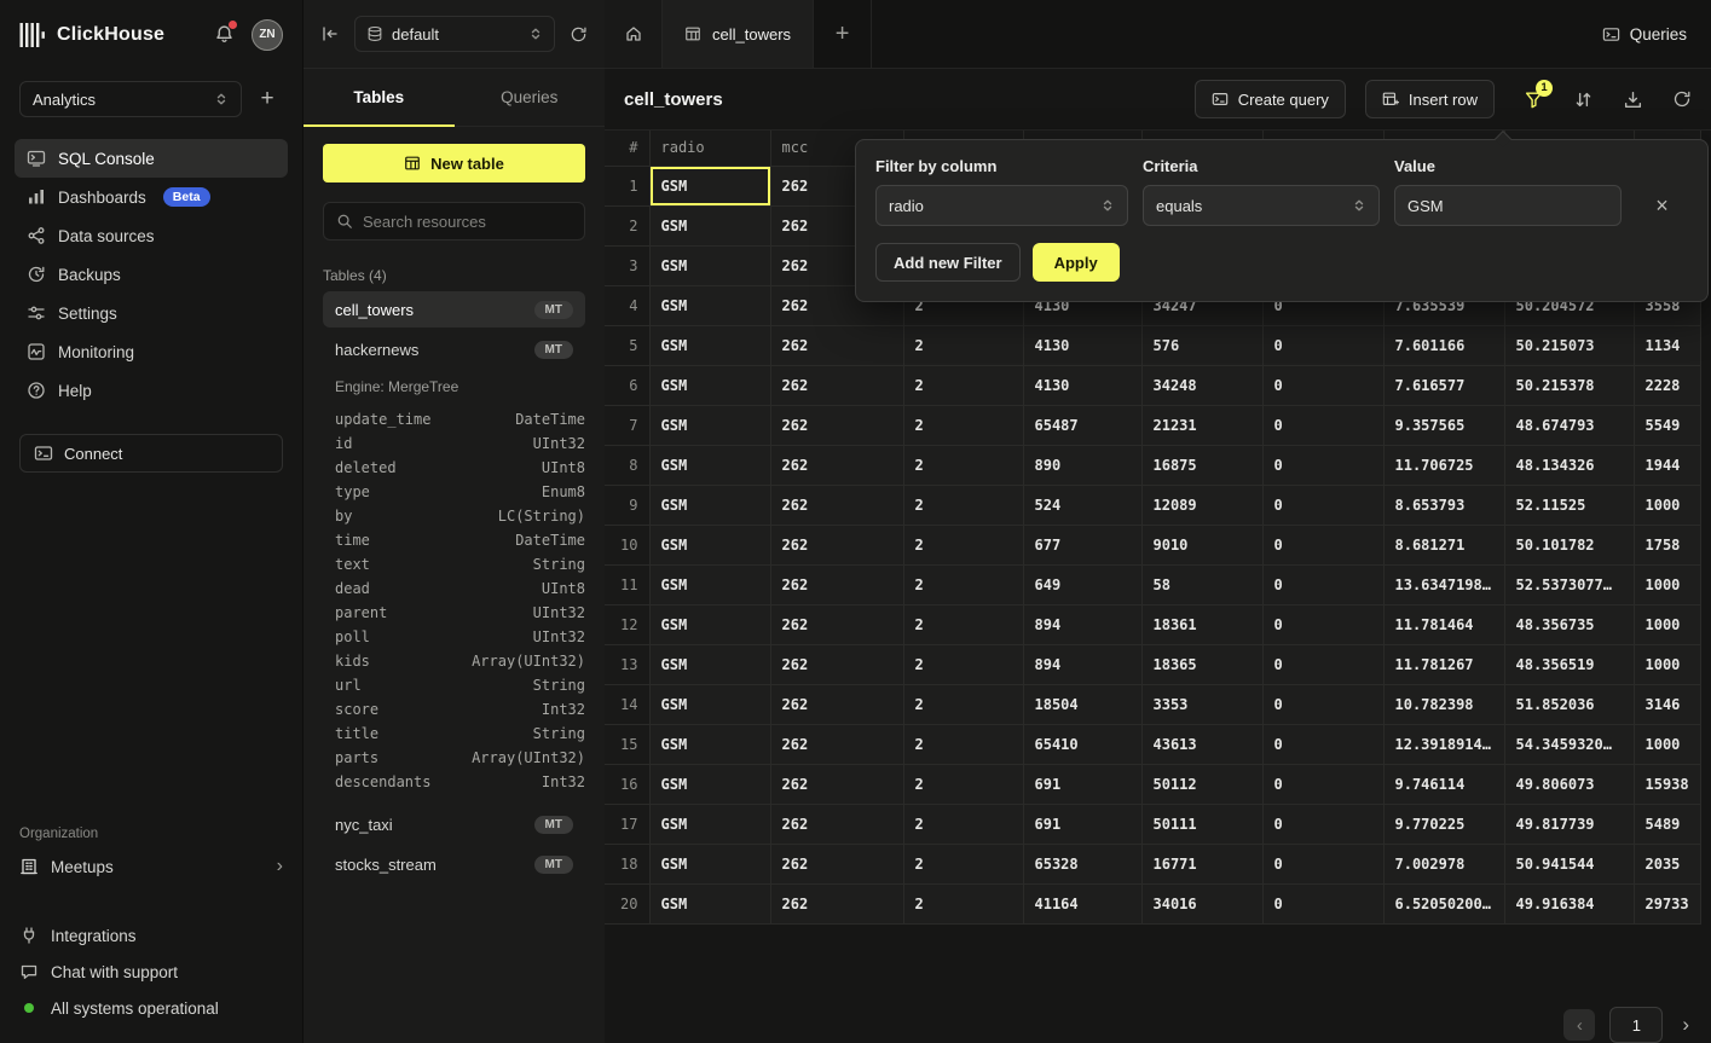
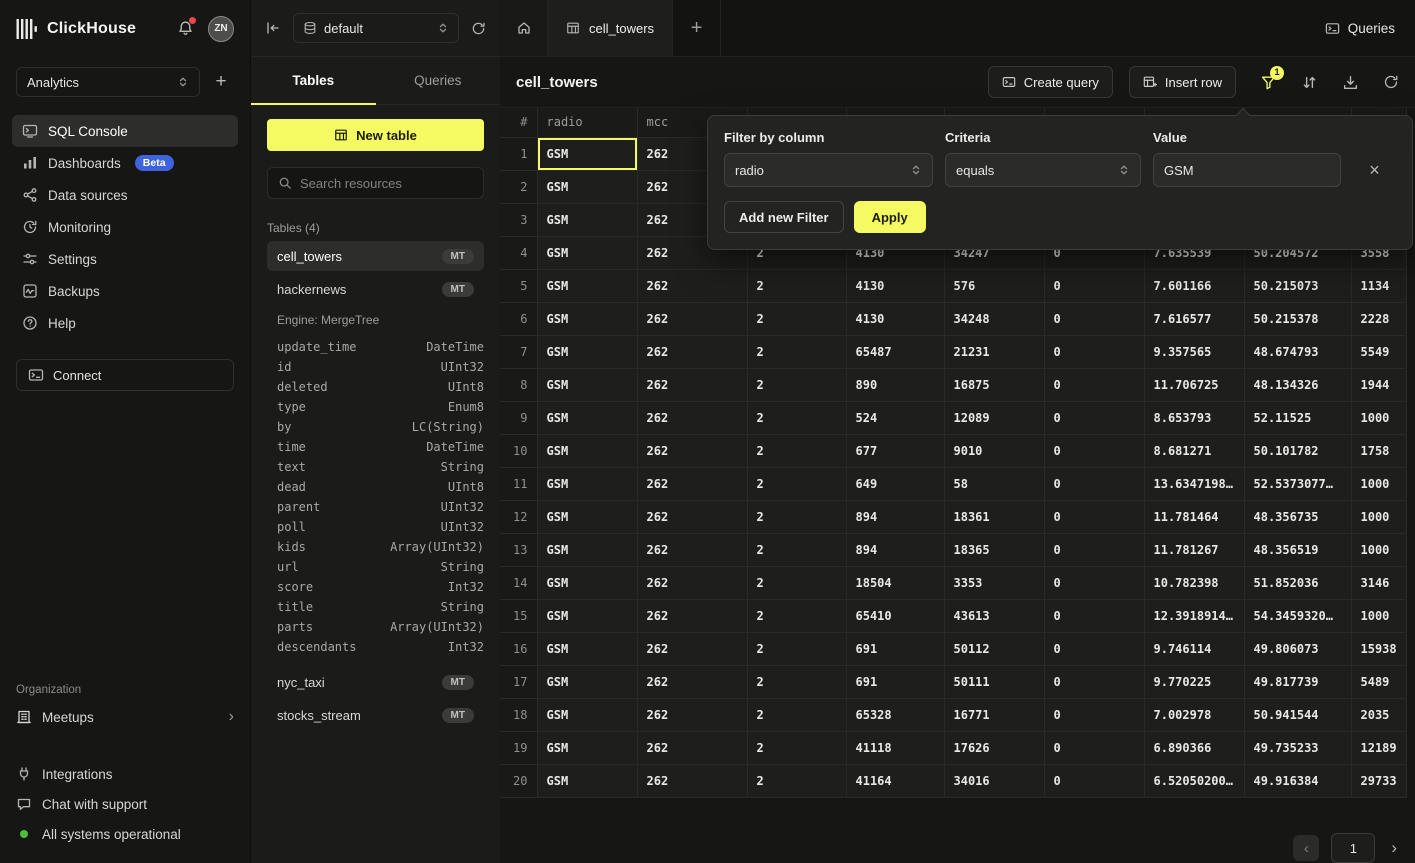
  ClickHouse
  ZN
  Analytics
  +
  SQL Console
  Dashboards
  Beta
  Data sources
- Backups
+ Monitoring
  Settings
- Monitoring
+ Backups
  Help
  Connect
  Organization
  Meetups
  ›
  Integrations
  Chat with support
  All systems operational
  default
  Tables
  Queries
  New table
  Search resources
  Tables (4)
  cell_towers
  MT
  hackernews
  MT
  Engine: MergeTree
  update_time
  DateTime
  id
  UInt32
  deleted
  UInt8
  type
  Enum8
  by
  LC(String)
  time
  DateTime
  text
  String
  dead
  UInt8
  parent
  UInt32
  poll
  UInt32
  kids
  Array(UInt32)
  url
  String
  score
  Int32
  title
  String
  parts
  Array(UInt32)
  descendants
  Int32
  nyc_taxi
  MT
  stocks_stream
  MT
  cell_towers
  +
  Queries
  cell_towers
  Create query
  Insert row
  1
  #	radio	mcc
  1	GSM	262
  2	GSM	262
  3	GSM	262
  4	GSM	262	2	4130	34247	0	7.635539	50.204572	3558
  5	GSM	262	2	4130	576	0	7.601166	50.215073	1134
  6	GSM	262	2	4130	34248	0	7.616577	50.215378	2228
  7	GSM	262	2	65487	21231	0	9.357565	48.674793	5549
  8	GSM	262	2	890	16875	0	11.706725	48.134326	1944
  9	GSM	262	2	524	12089	0	8.653793	52.11525	1000
  10	GSM	262	2	677	9010	0	8.681271	50.101782	1758
  11	GSM	262	2	649	58	0	13.6347198…	52.5373077…	1000
  12	GSM	262	2	894	18361	0	11.781464	48.356735	1000
  13	GSM	262	2	894	18365	0	11.781267	48.356519	1000
  14	GSM	262	2	18504	3353	0	10.782398	51.852036	3146
  15	GSM	262	2	65410	43613	0	12.3918914…	54.3459320…	1000
  16	GSM	262	2	691	50112	0	9.746114	49.806073	15938
  17	GSM	262	2	691	50111	0	9.770225	49.817739	5489
  18	GSM	262	2	65328	16771	0	7.002978	50.941544	2035
+ 19	GSM	262	2	41118	17626	0	6.890366	49.735233	12189
  20	GSM	262	2	41164	34016	0	6.52050200…	49.916384	29733
  Filter by column
  Criteria
  Value
  radio
  equals
  GSM
  ×
  Add new Filter
  Apply
  ‹
  1
  ›
